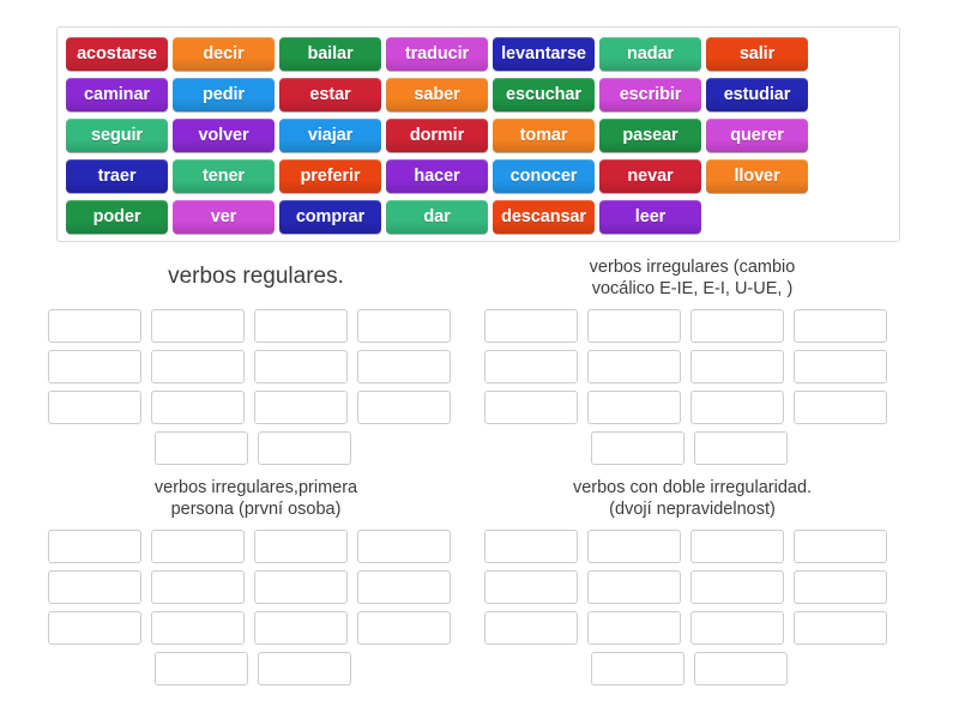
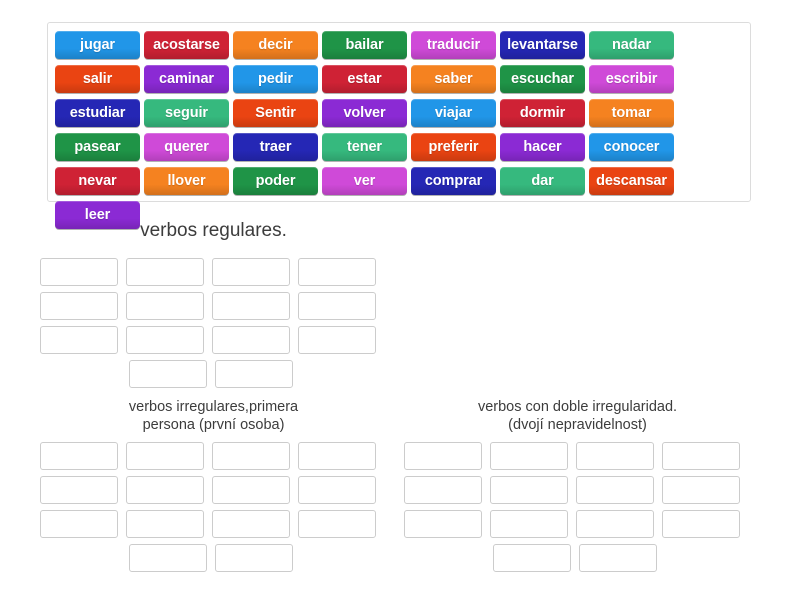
+ jugar
  acostarse
  decir
  bailar
  traducir
  levantarse
  nadar
  salir
  caminar
  pedir
  estar
  saber
  escuchar
  escribir
  estudiar
  seguir
+ Sentir
  volver
  viajar
  dormir
  tomar
  pasear
  querer
  traer
  tener
  preferir
  hacer
  conocer
  nevar
  llover
  poder
  ver
  comprar
  dar
  descansar
  leer
  verbos regulares.
- verbos irregulares (cambio
- vocálico E-IE, E-I, U-UE, )
  verbos irregulares,primera
  persona (první osoba)
  verbos con doble irregularidad.
  (dvojí nepravidelnost)
